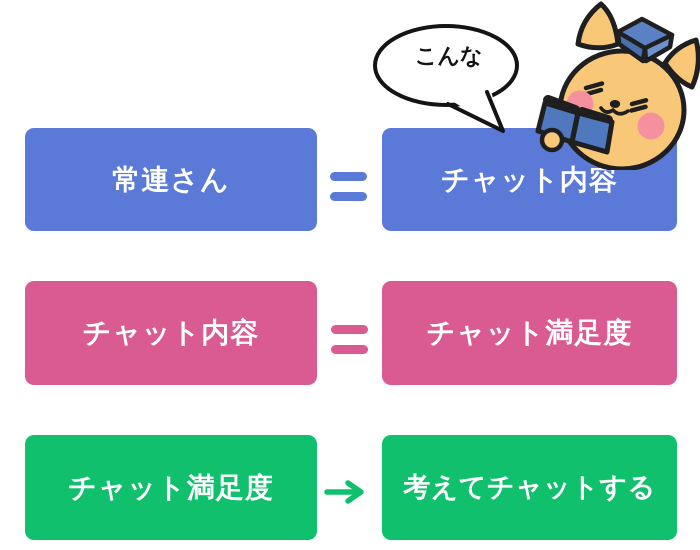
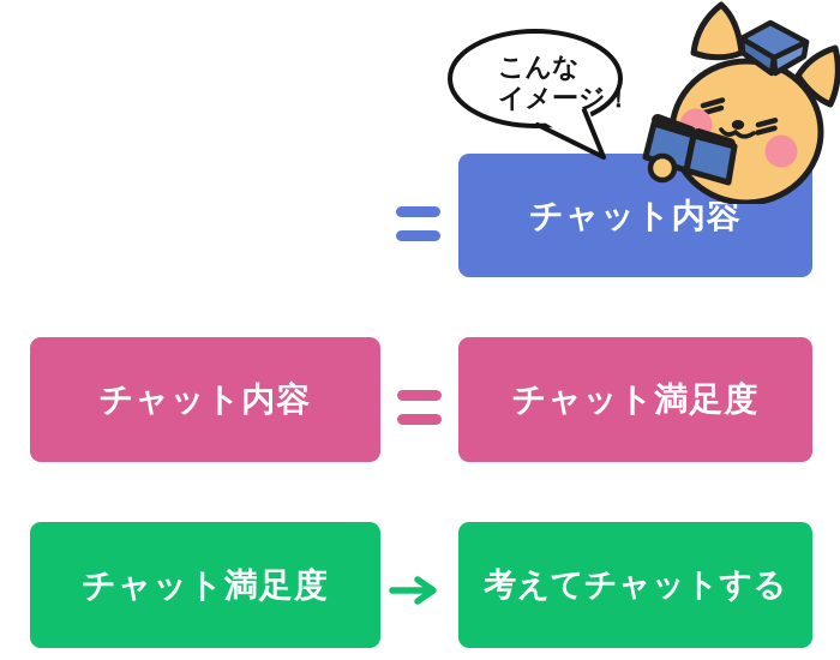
- 常連さん
  チャット内容
  チャット内容
  チャット満足度
  チャット満足度
  考えてチャットする
  こんな
+ イメージ！
